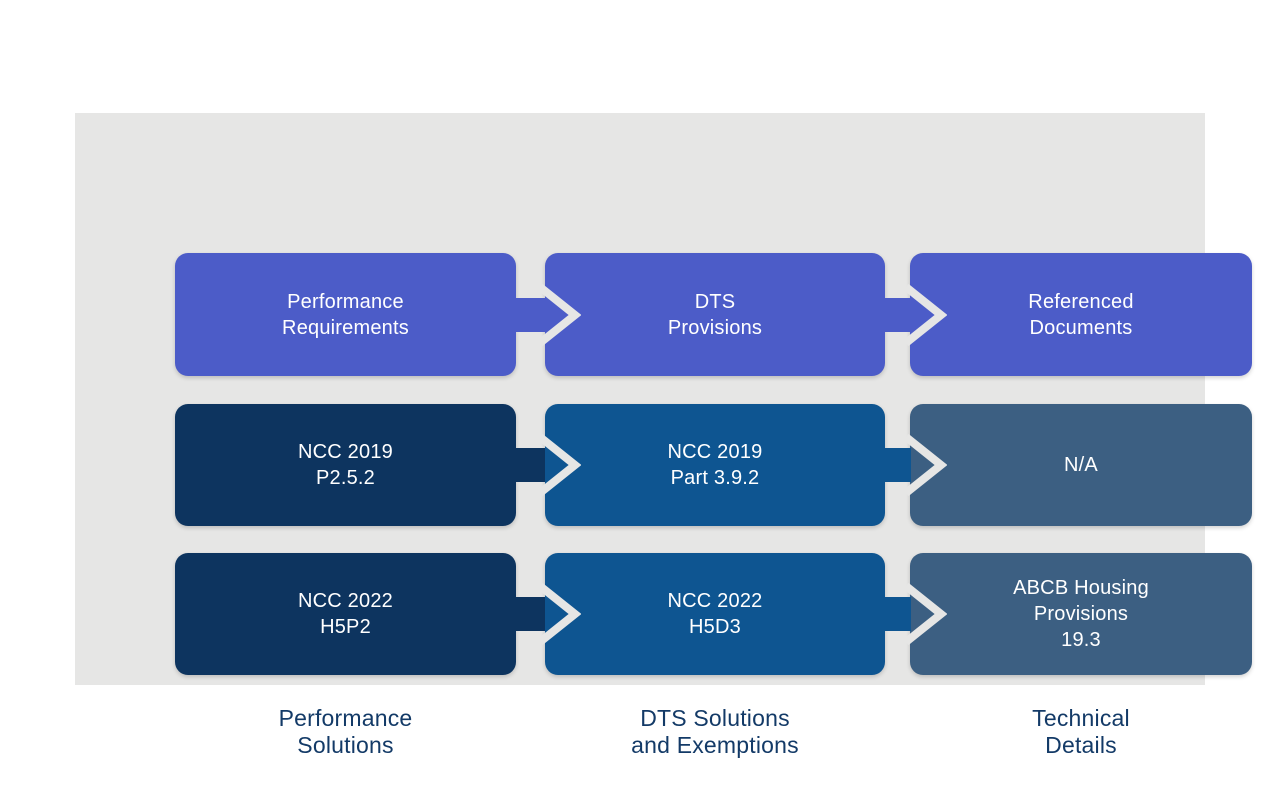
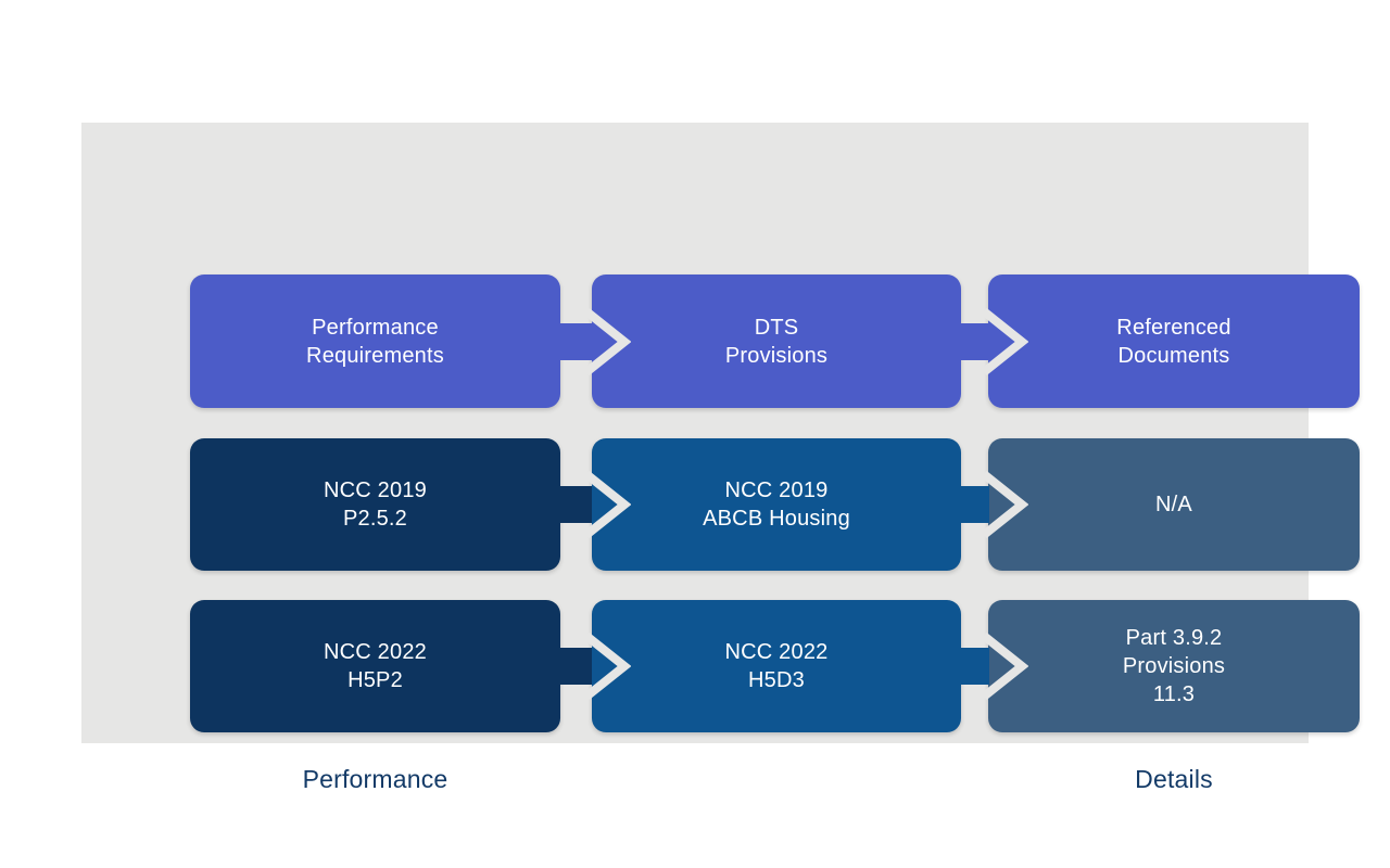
  Performance
  Requirements
  DTS
  Provisions
  Referenced
  Documents
  NCC 2019
  P2.5.2
  NCC 2019
- Part 3.9.2
+ ABCB Housing
  N/A
  NCC 2022
  H5P2
  NCC 2022
  H5D3
- ABCB Housing
+ Part 3.9.2
  Provisions
- 19.3
+ 11.3
  Performance
- Solutions
- DTS Solutions
- and Exemptions
- Technical
  Details
